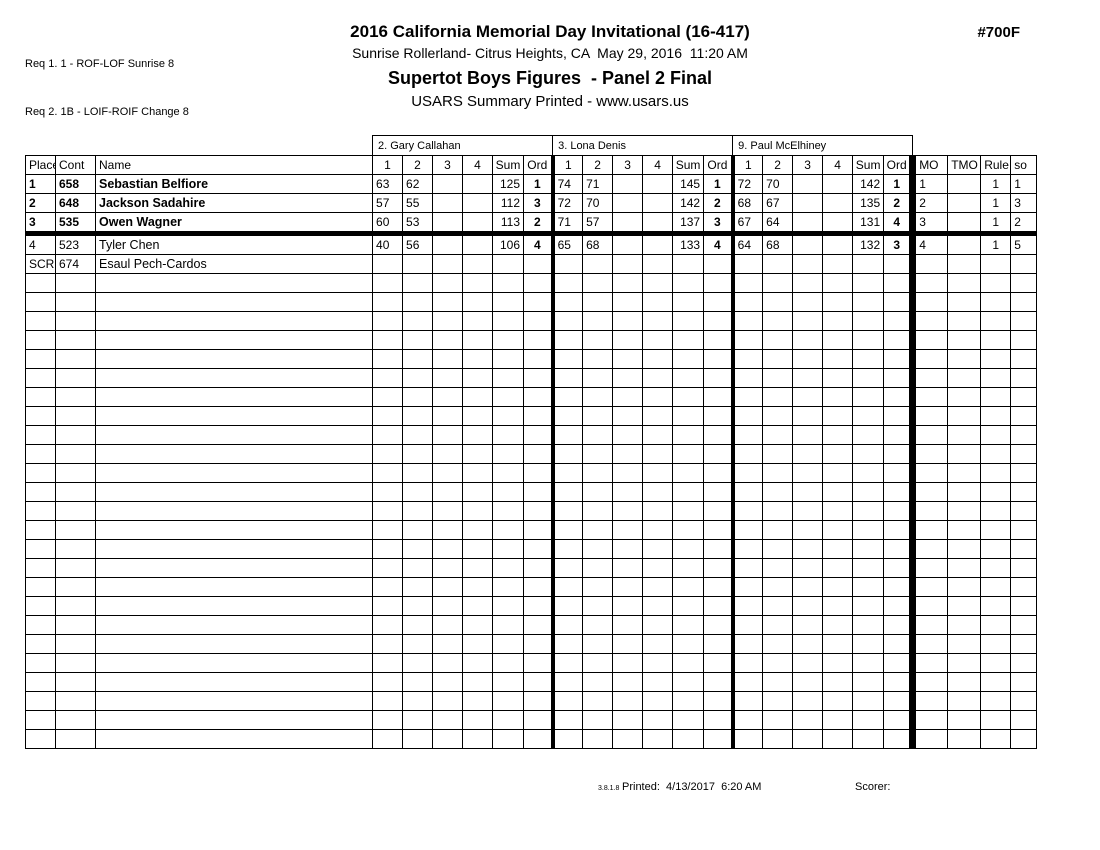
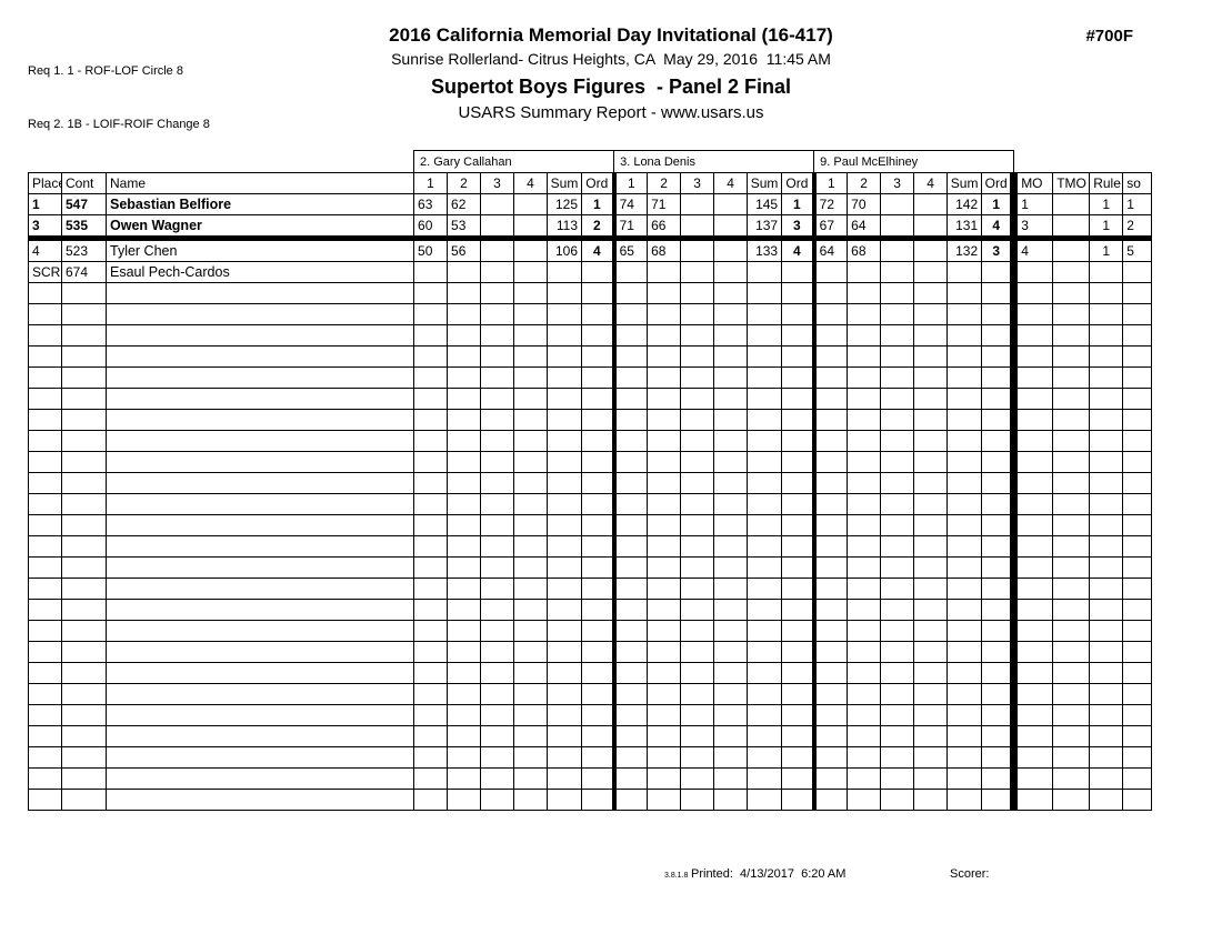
- Req 1. 1 - ROF-LOF Sunrise 8
+ Req 1. 1 - ROF-LOF Circle 8
  Req 2. 1B - LOIF-ROIF Change 8
  #700F
  2016 California Memorial Day Invitational (16-417)
- Sunrise Rollerland- Citrus Heights, CA May 29, 2016 11:20 AM
+ Sunrise Rollerland- Citrus Heights, CA May 29, 2016 11:45 AM
  Supertot Boys Figures - Panel 2 Final
- USARS Summary Printed - www.usars.us
+ USARS Summary Report - www.usars.us
  	2. Gary Callahan	3. Lona Denis	9. Paul McElhiney
  Plac	Cont	Name	1	2	3	4	Sum	Ord	1	2	3	4	Sum	Ord	1	2	3	4	Sum	Ord	MO	TMO	Rule	so
- 1	658	Sebastian Belfiore	63	62			125	1	74	71			145	1	72	70			142	1	1		1	1
+ 1	547	Sebastian Belfiore	63	62			125	1	74	71			145	1	72	70			142	1	1		1	1
- 2	648	Jackson Sadahire	57	55			112	3	72	70			142	2	68	67			135	2	2		1	3
- 3	535	Owen Wagner	60	53			113	2	71	57			137	3	67	64			131	4	3		1	2
+ 3	535	Owen Wagner	60	53			113	2	71	66			137	3	67	64			131	4	3		1	2
- 4	523	Tyler Chen	40	56			106	4	65	68			133	4	64	68			132	3	4		1	5
+ 4	523	Tyler Chen	50	56			106	4	65	68			133	4	64	68			132	3	4		1	5
  SCR	674	Esaul Pech-Cardos
  Printed: 4/13/2017 6:20 AM
  Scorer:
